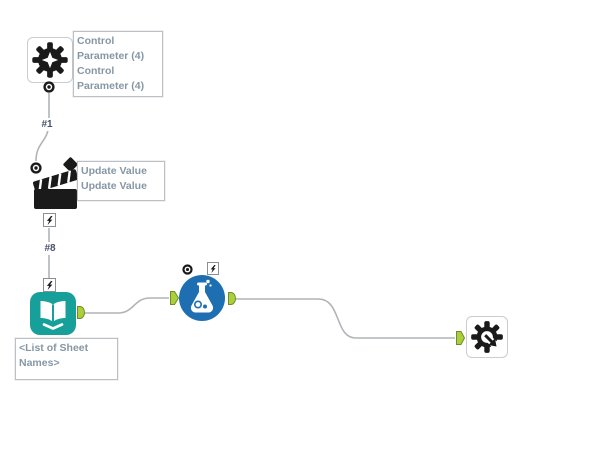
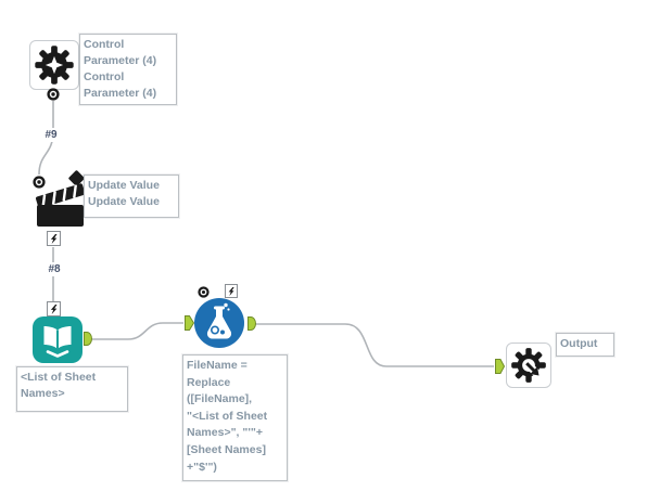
  Control
  Parameter (4)
  Control
  Parameter (4)
- #1
+ #9
  Update Value
  Update Value
  #8
  <List of Sheet
  Names>
+ FileName =
+ Replace
+ ([FileName],
+ "<List of Sheet
+ Names>", "'"+
+ [Sheet Names]
+ +"$'")
+ Output
